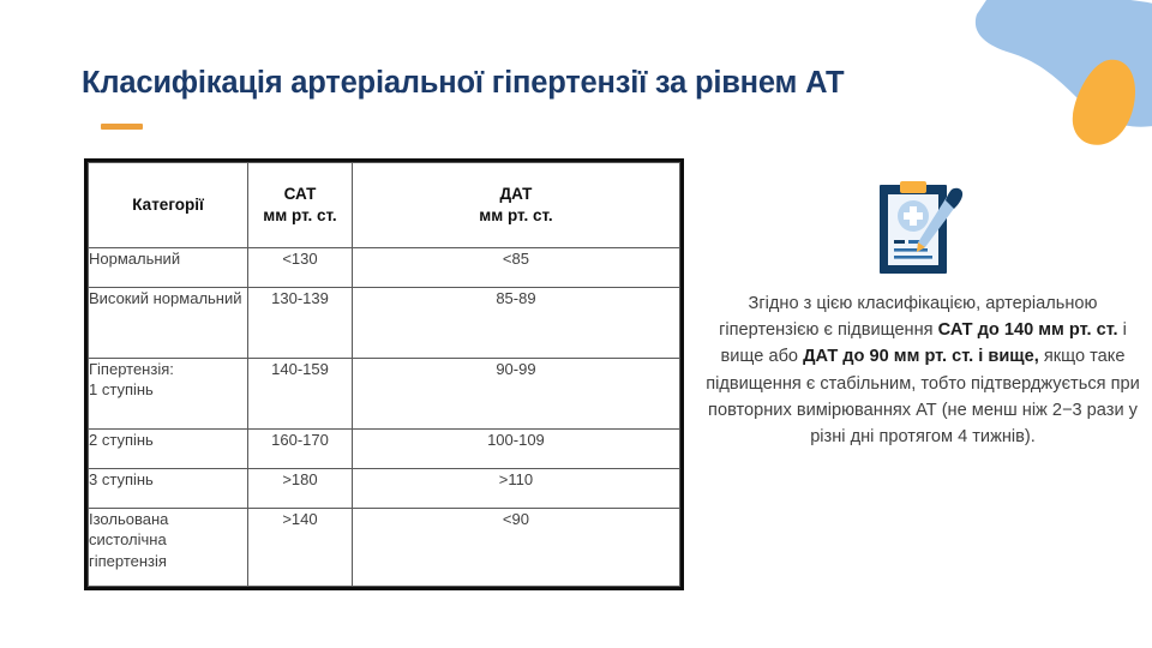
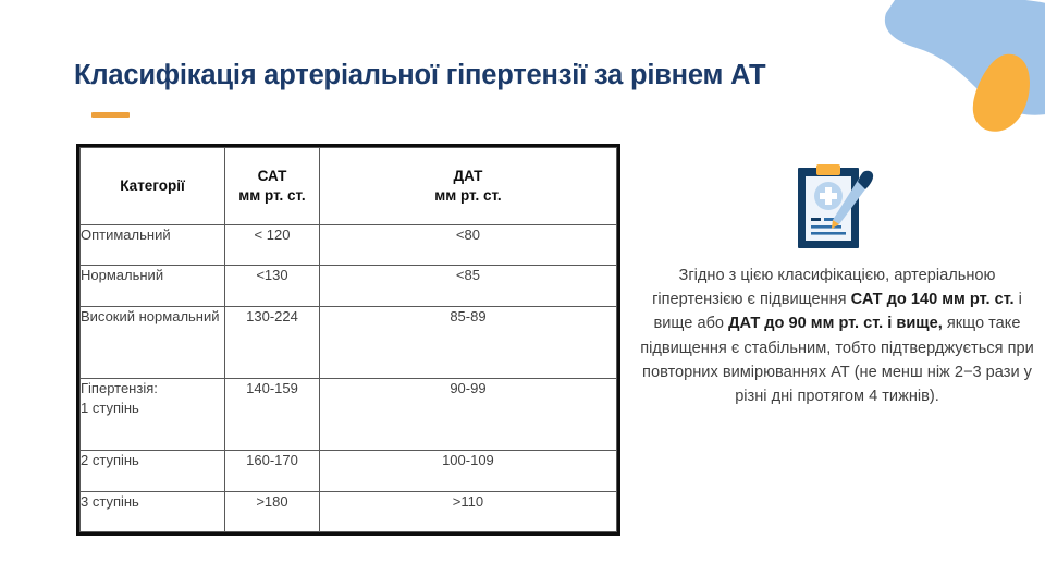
  Класифікація артеріальної гіпертензії за рівнем АТ
  Категорії	САТ мм рт. ст.	ДАТ мм рт. ст.
+ Оптимальний	< 120	<80
  Нормальний	<130	<85
- Високий нормальний	130-139	85-89
+ Високий нормальний	130-224	85-89
  Гіпертензія:1 ступінь	140-159	90-99
  2 ступінь	160-170	100-109
  3 ступінь	>180	>110
- Ізольована систолічна гіпертензія	>140	<90
  Згідно з цією класифікацією, артеріальною гіпертензією є підвищення САТ до 140 мм рт. ст. і вище або ДАТ до 90 мм рт. ст. і вище, якщо таке підвищення є стабільним, тобто підтверджується при повторних вимірюваннях АТ (не менш ніж 2−3 рази у різні дні протягом 4 тижнів).
